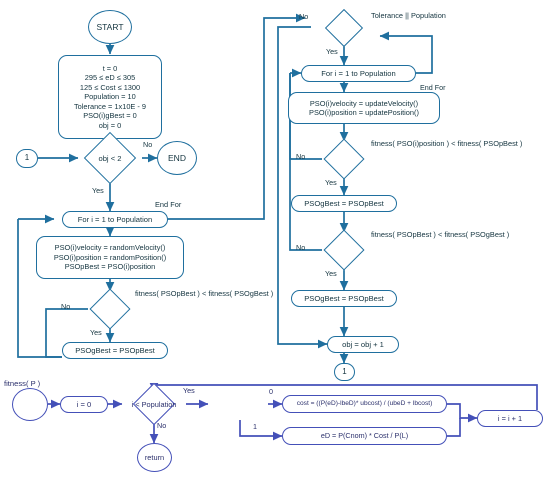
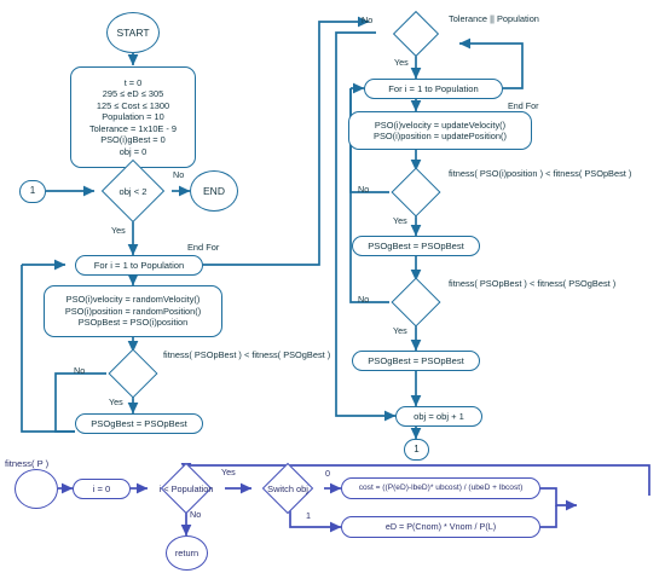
  START
  t = 0
  295 ≤ eD ≤ 305
  125 ≤ Cost ≤ 1300
  Population = 10
  Tolerance = 1x10E - 9
  PSO(i)gBest = 0
  obj = 0
  1
  obj < 2
  No
  Yes
  END
  End For
  For i = 1 to Population
  PSO(i)velocity = randomVelocity()
  PSO(i)position = randomPosition()
  PSOpBest = PSO(i)position
  fitness( PSOpBest ) < fitness( PSOgBest )
  No
  Yes
  PSOgBest = PSOpBest
  Tolerance || Population
  No
  Yes
  For i = 1 to Population
  End For
  PSO(i)velocity = updateVelocity()
  PSO(i)position = updatePosition()
  fitness( PSO(i)position ) < fitness( PSOpBest )
  No
  Yes
  PSOgBest = PSOpBest
  fitness( PSOpBest ) < fitness( PSOgBest )
  No
  Yes
  PSOgBest = PSOpBest
  obj = obj + 1
  1
  fitness( P )
  i = 0
  i < Population
  Yes
  No
  return
+ Switch obj
  0
  1
- eD = P(Cnom) * Cost / P(L)
+ eD = P(Cnom) * Vnom / P(L)
- i = i + 1
